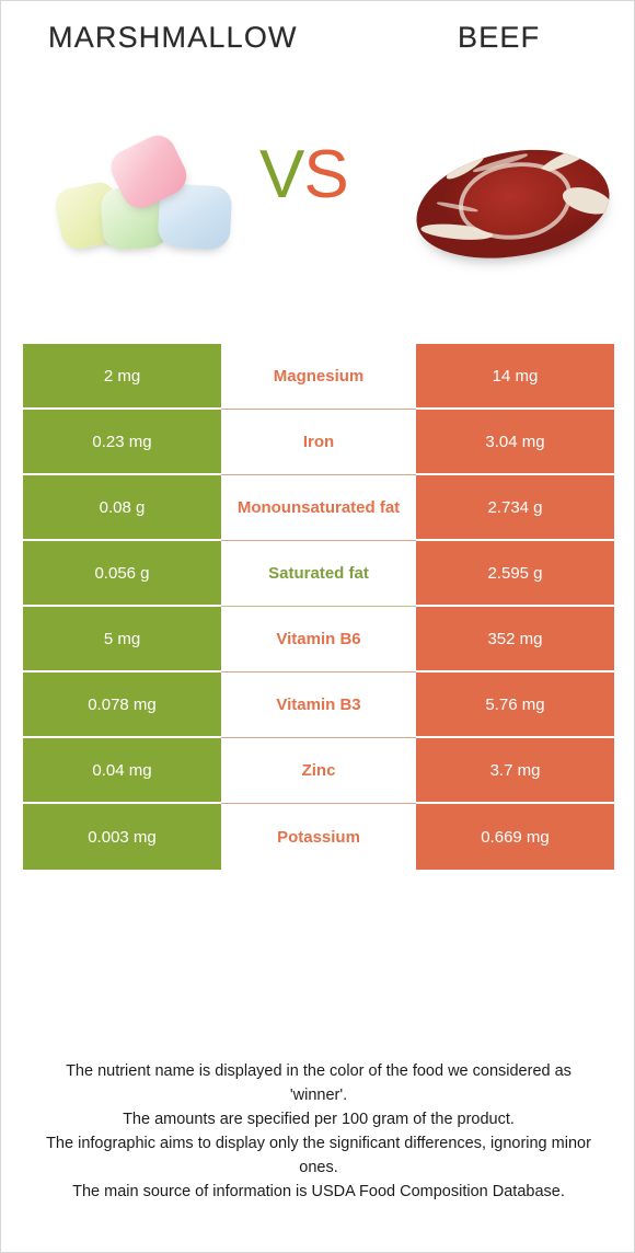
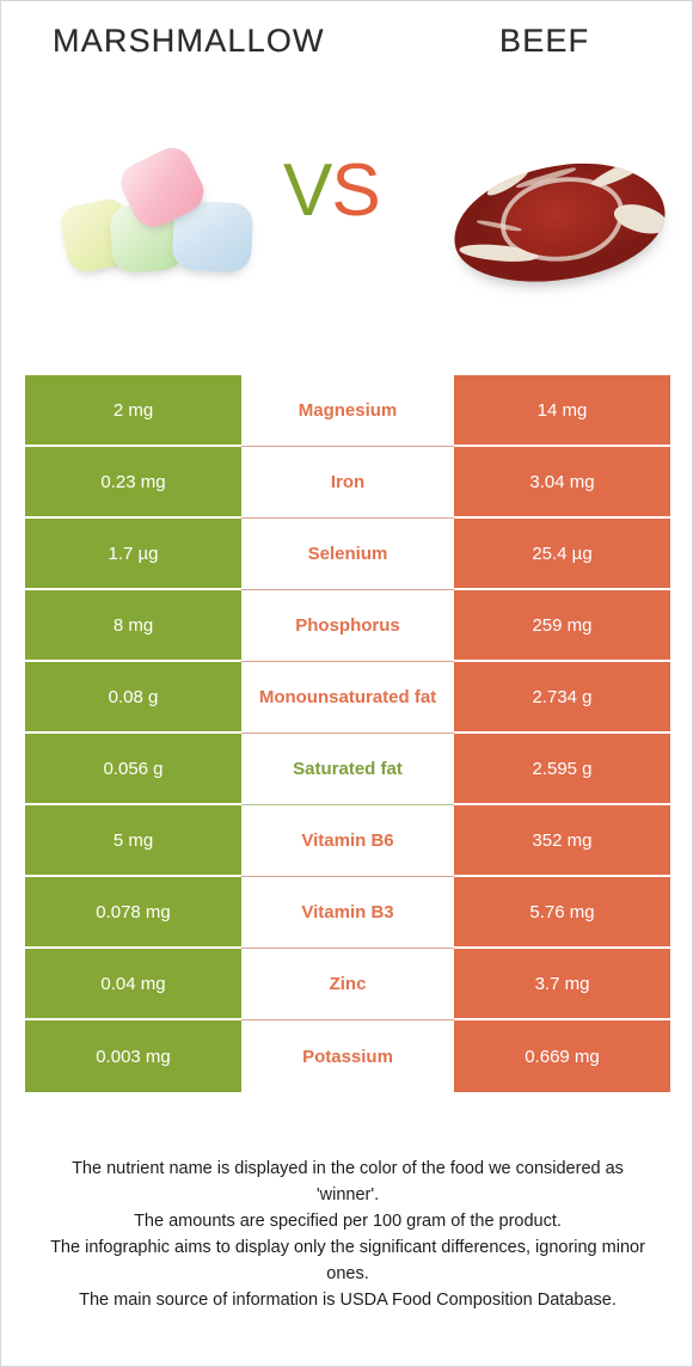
  MARSHMALLOW
  BEEF
  VS
  2 mg
  Magnesium
  14 mg
  0.23 mg
  Iron
  3.04 mg
+ 1.7 µg
+ Selenium
+ 25.4 µg
+ 8 mg
+ Phosphorus
+ 259 mg
  0.08 g
  Monounsaturated fat
  2.734 g
  0.056 g
  Saturated fat
  2.595 g
  5 mg
  Vitamin B6
  352 mg
  0.078 mg
  Vitamin B3
  5.76 mg
  0.04 mg
  Zinc
  3.7 mg
  0.003 mg
  Potassium
  0.669 mg
  The nutrient name is displayed in the color of the food we considered as
  'winner'.
  The amounts are specified per 100 gram of the product.
  The infographic aims to display only the significant differences, ignoring minor
  ones.
  The main source of information is USDA Food Composition Database.
